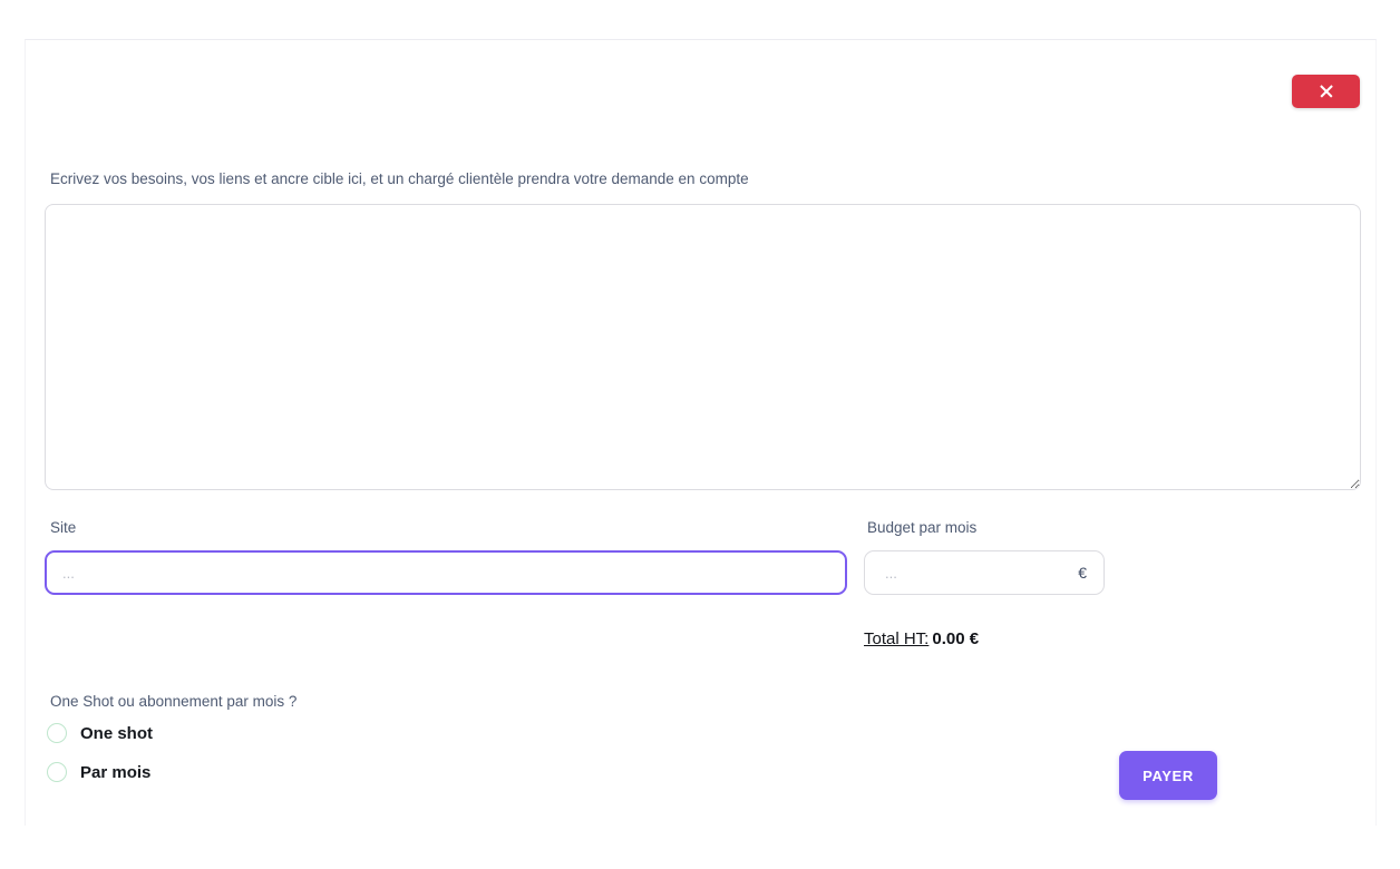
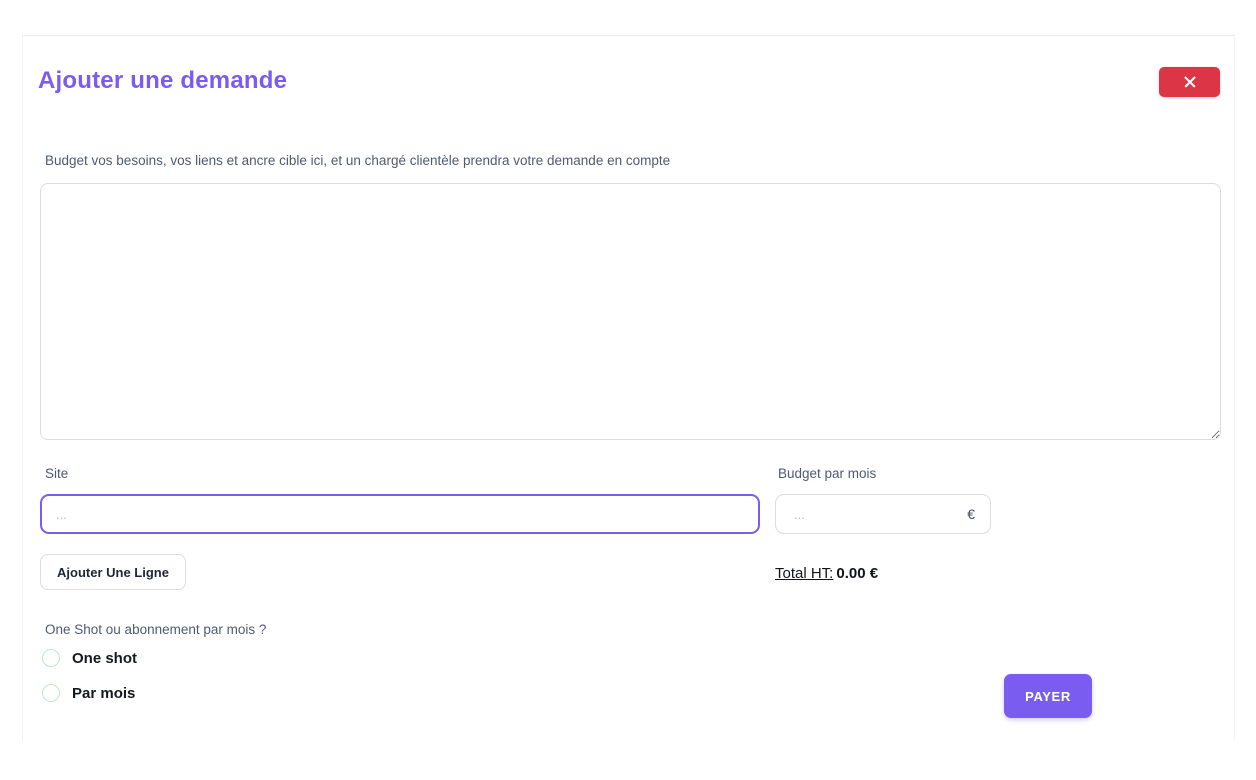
+ Ajouter une demande
- Ecrivez vos besoins, vos liens et ancre cible ici, et un chargé clientèle prendra votre demande en compte
+ Budget vos besoins, vos liens et ancre cible ici, et un chargé clientèle prendra votre demande en compte
  Site
  ...
  Budget par mois
  ...
  €
+ Ajouter Une Ligne
  Total HT: 0.00 €
  One Shot ou abonnement par mois ?
  One shot
  Par mois
  PAYER
